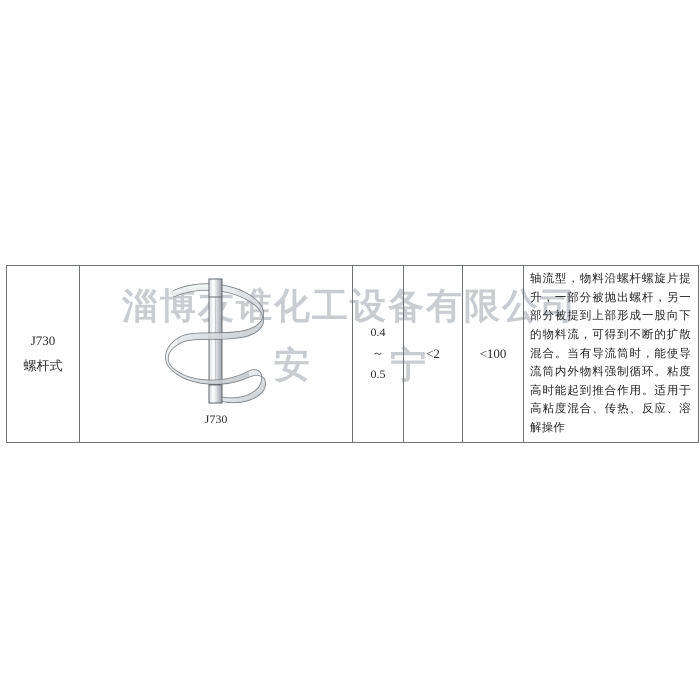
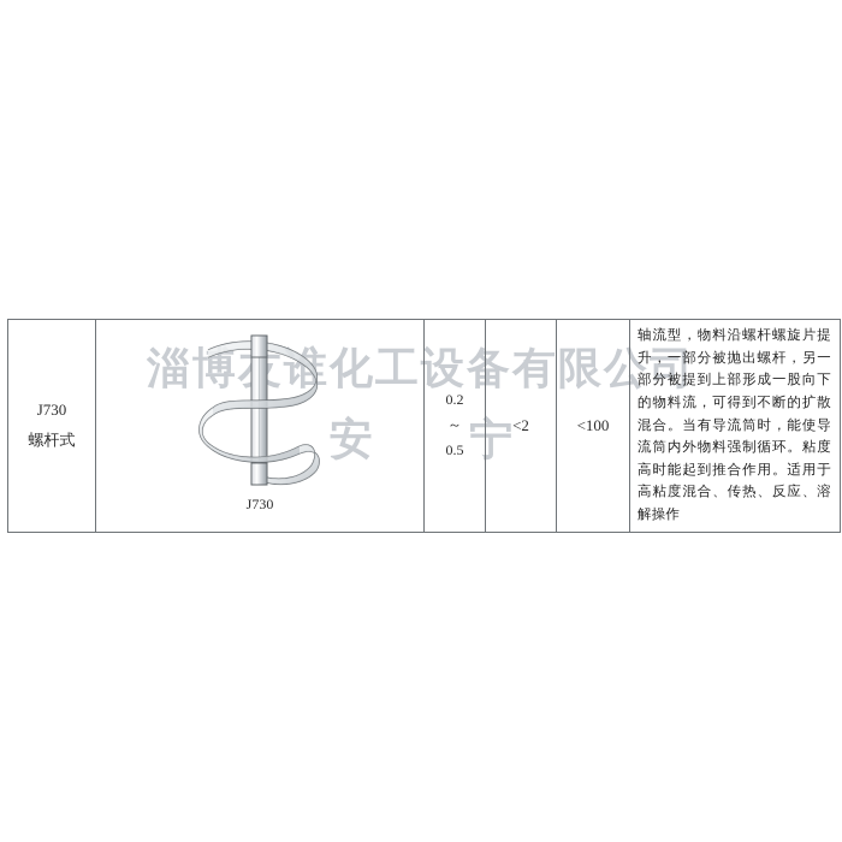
  淄博谁化工设备有限公司
  安 宁
- J730 螺杆式	J730	0.4 ～ 0.5	<2	<100	轴流型，物料沿螺杆螺旋片提升，一部分被抛出螺杆，另一部分被提到上部形成一股向下的物料流，可得到不断的扩散混合。当有导流筒时，能使导流筒内外物料强制循环。粘度高时能起到推合作用。适用于高粘度混合、传热、反应、溶解操作
+ J730 螺杆式	J730	0.2 ～ 0.5	<2	<100	轴流型，物料沿螺杆螺旋片提升，一部分被抛出螺杆，另一部分被提到上部形成一股向下的物料流，可得到不断的扩散混合。当有导流筒时，能使导流筒内外物料强制循环。粘度高时能起到推合作用。适用于高粘度混合、传热、反应、溶解操作
